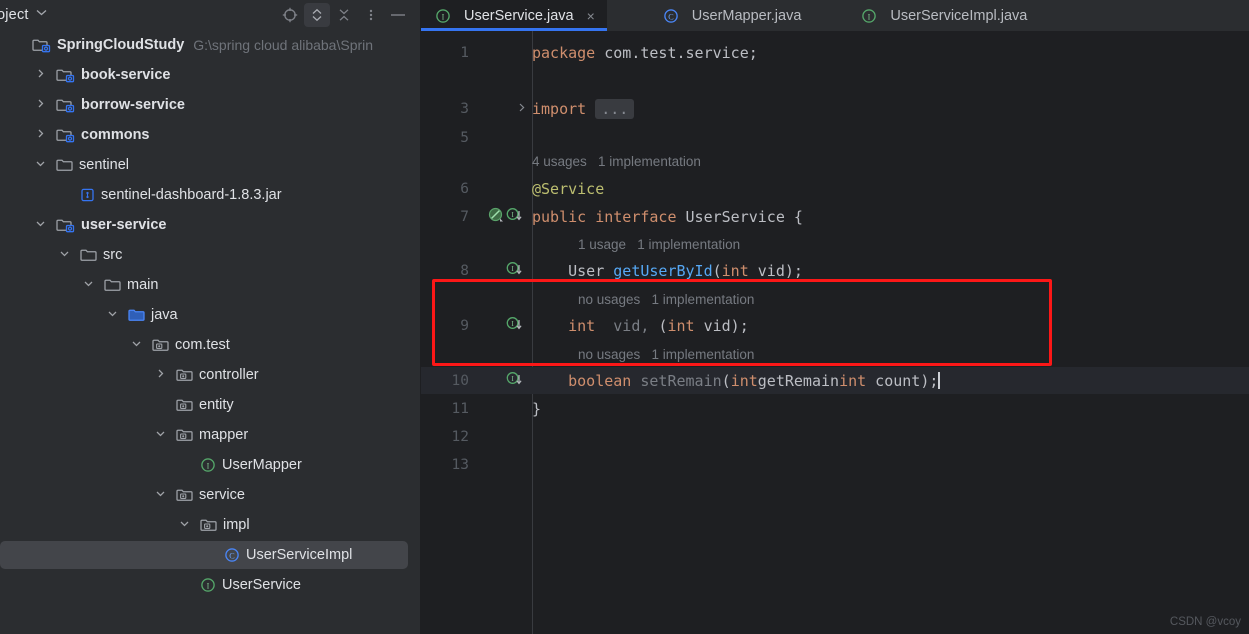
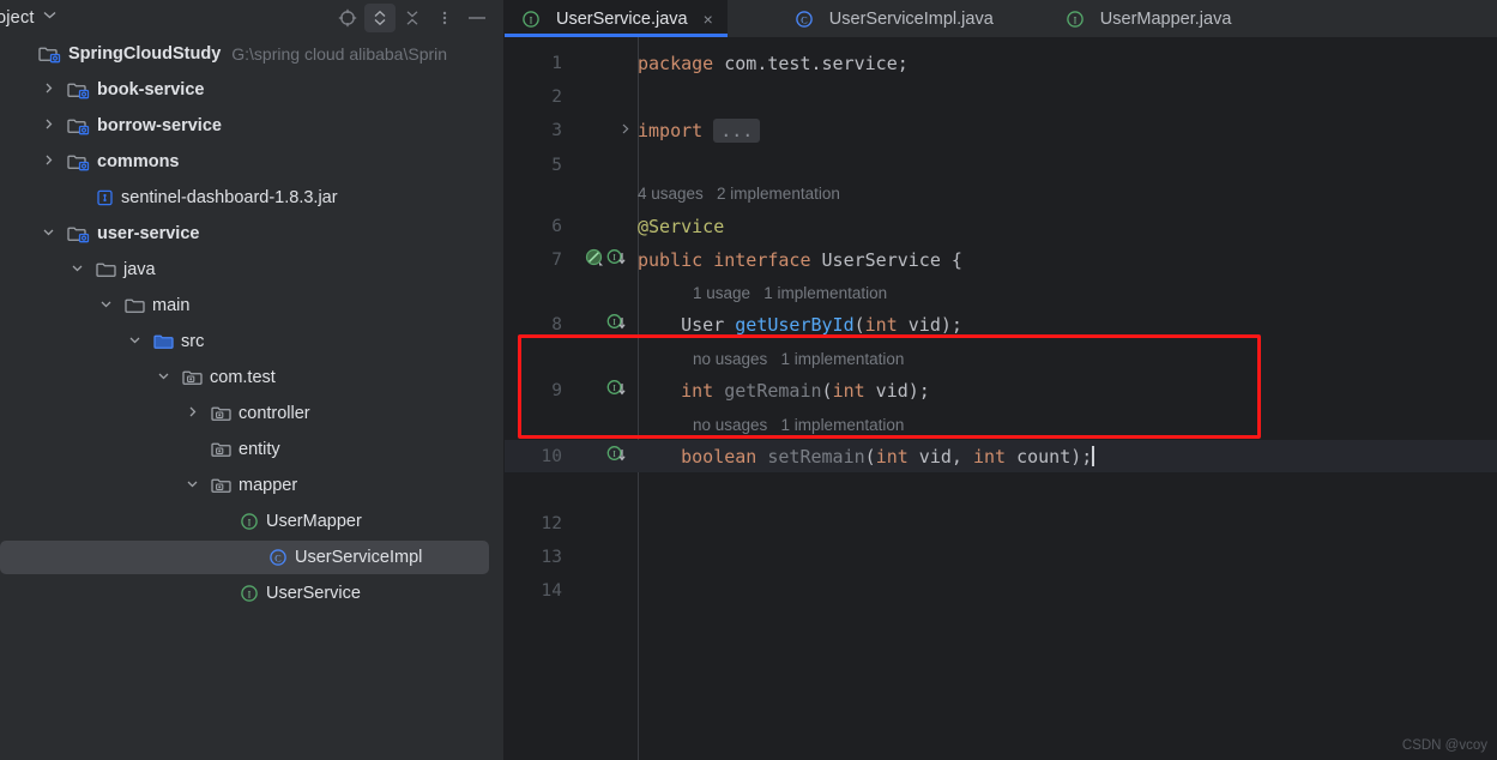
  oject
  SpringCloudStudy
  G:\spring cloud alibaba\Sprin
  book-service
  borrow-service
  commons
- sentinel
  sentinel-dashboard-1.8.3.jar
  user-service
- src
+ java
  main
- java
+ src
  com.test
  controller
  entity
  mapper
  I
  UserMapper
- service
- impl
  C
  UserServiceImpl
  I
  UserService
  I
  UserService.java
  ×
  C
- UserMapper.java
+ UserServiceImpl.java
  I
- UserServiceImpl.java
+ UserMapper.java
  1
  package com.test.service;
+ 2
  3
  import ...
  5
- 4 usages 1 implementation
+ 4 usages 2 implementation
  6
  @Service
  7
  I
  public interface UserService {
  1 usage 1 implementation
  8
  I
  User getUserById(int vid);
  no usages 1 implementation
  9
  I
- int vid, (int vid);
+ int getRemain(int vid);
  no usages 1 implementation
  10
  I
- boolean setRemain(intgetRemainint count);
+ boolean setRemain(int vid, int count);
- 11
- }
  12
  13
+ 14
  CSDN @vcoy
